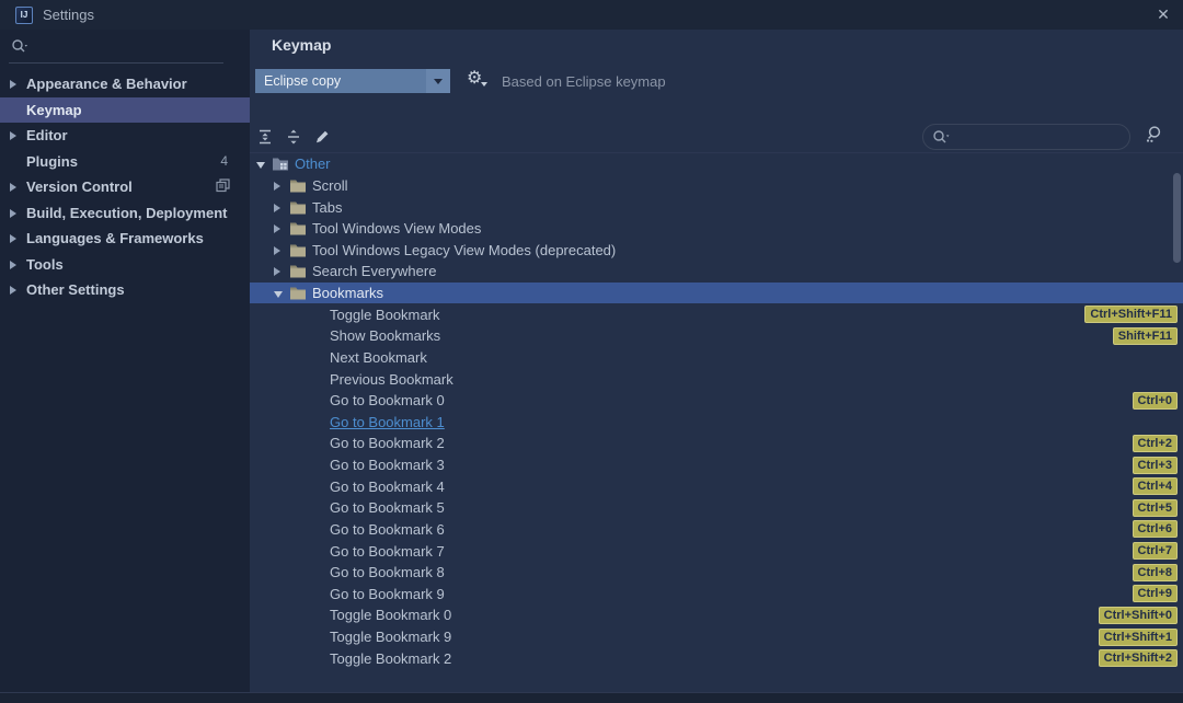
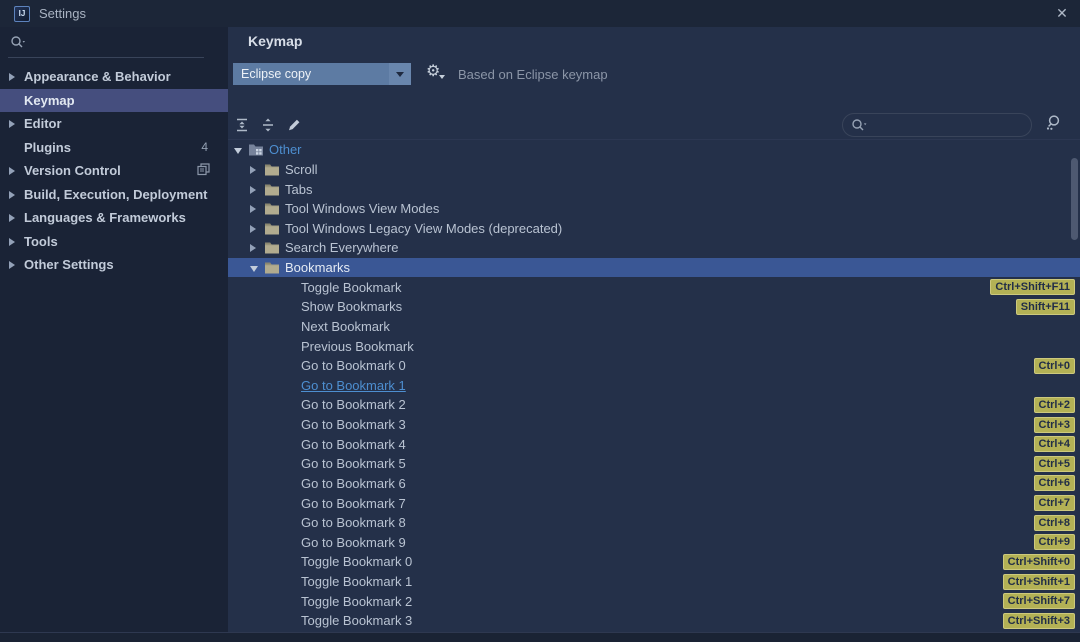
  IJ
  Settings
  ✕
  Appearance & Behavior
  Keymap
  Editor
  Plugins
  4
  Version Control
  Build, Execution, Deployment
  Languages & Frameworks
  Tools
  Other Settings
  Keymap
  Eclipse copy
  ⚙
  Based on Eclipse keymap
  Other
  Scroll
  Tabs
  Tool Windows View Modes
  Tool Windows Legacy View Modes (deprecated)
  Search Everywhere
  Bookmarks
  Toggle Bookmark
  Ctrl+Shift+F11
  Show Bookmarks
  Shift+F11
  Next Bookmark
  Previous Bookmark
  Go to Bookmark 0
  Ctrl+0
  Go to Bookmark 1
  Go to Bookmark 2
  Ctrl+2
  Go to Bookmark 3
  Ctrl+3
  Go to Bookmark 4
  Ctrl+4
  Go to Bookmark 5
  Ctrl+5
  Go to Bookmark 6
  Ctrl+6
  Go to Bookmark 7
  Ctrl+7
  Go to Bookmark 8
  Ctrl+8
  Go to Bookmark 9
  Ctrl+9
  Toggle Bookmark 0
  Ctrl+Shift+0
- Toggle Bookmark 9
+ Toggle Bookmark 1
  Ctrl+Shift+1
  Toggle Bookmark 2
- Ctrl+Shift+2
+ Ctrl+Shift+7
+ Toggle Bookmark 3
+ Ctrl+Shift+3
